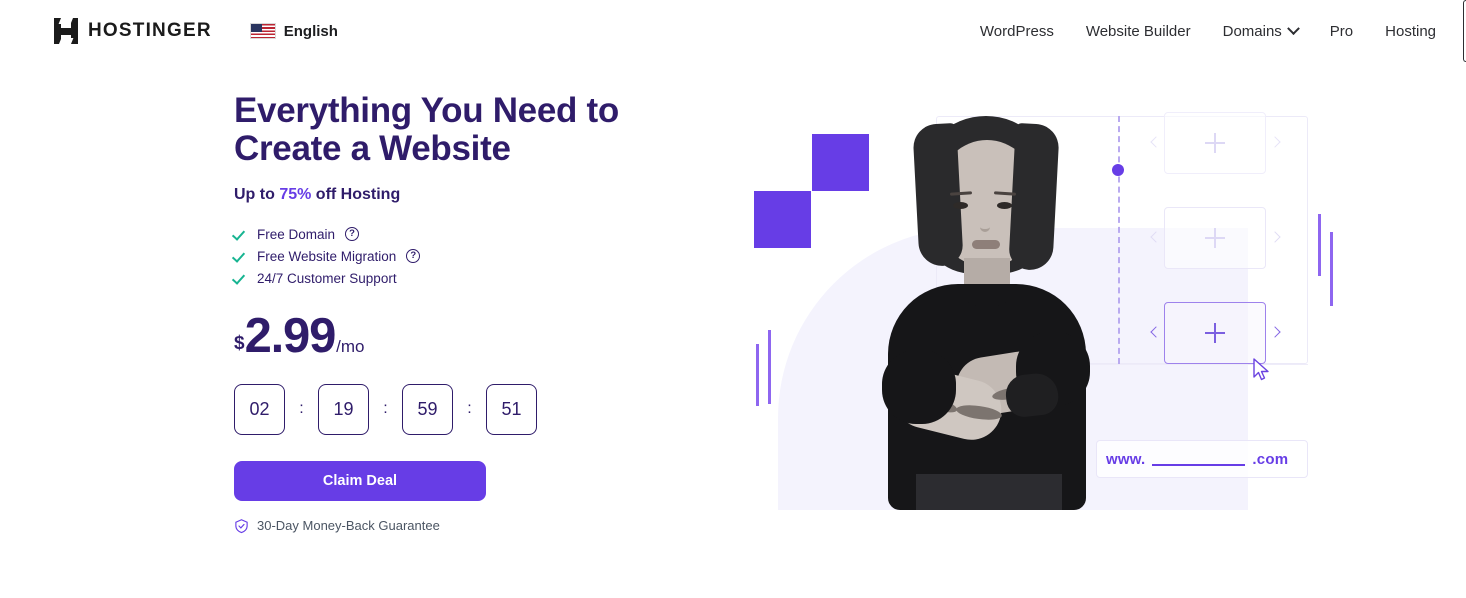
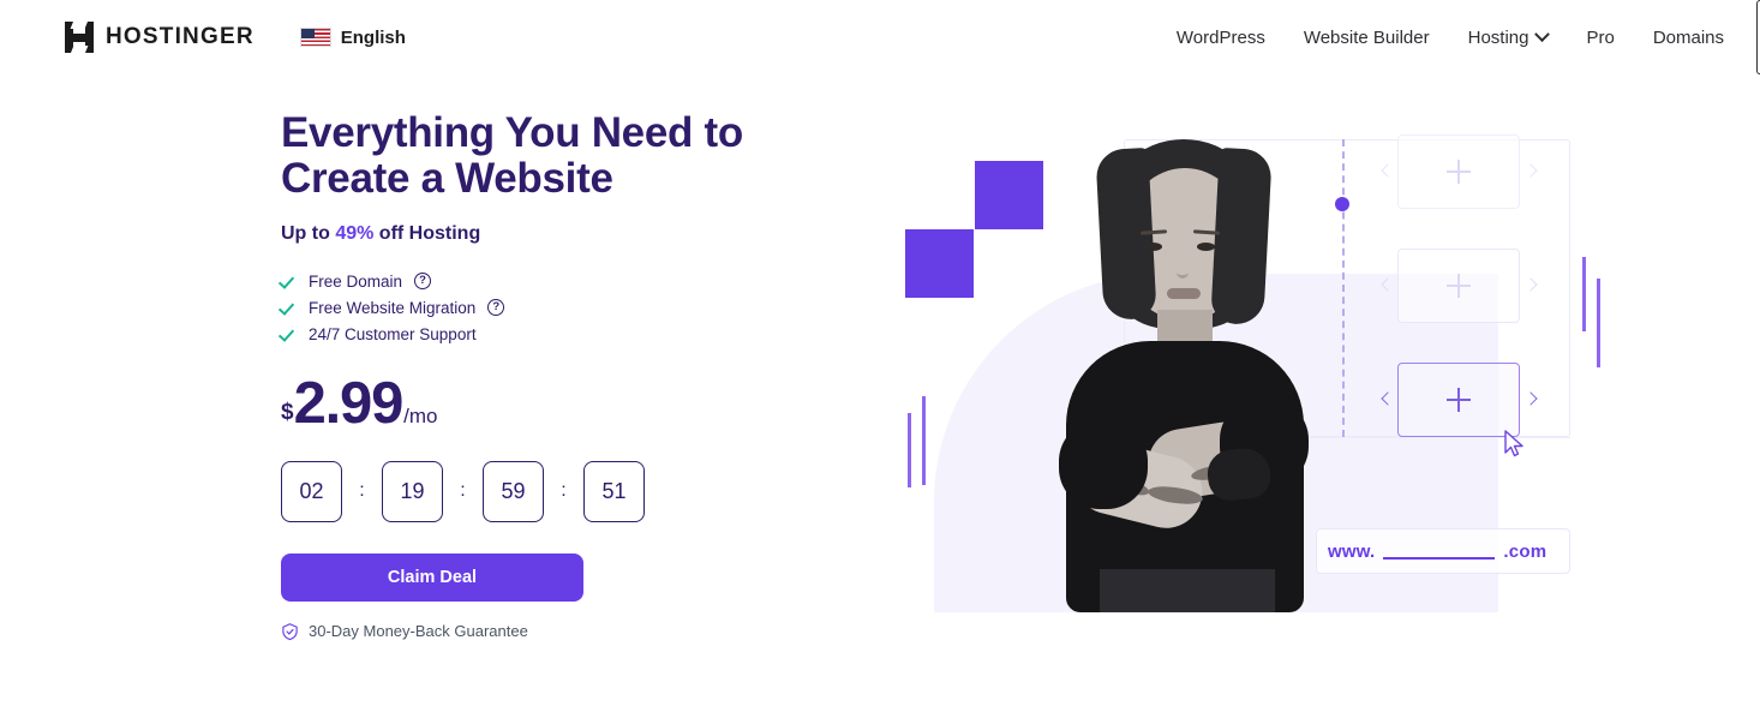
  HOSTINGER
  English
  WordPress
  Website Builder
- Domains
+ Hosting
  Pro
- Hosting
+ Domains
  Everything You Need to
  Create a Website
- Up to 75% off Hosting
+ Up to 49% off Hosting
  Free Domain
  ?
  Free Website Migration
  ?
  24/7 Customer Support
  $
  2.99
  /mo
  02
  :
  19
  :
  59
  :
  51
  Claim Deal
  30-Day Money-Back Guarantee
  www.
  .com
